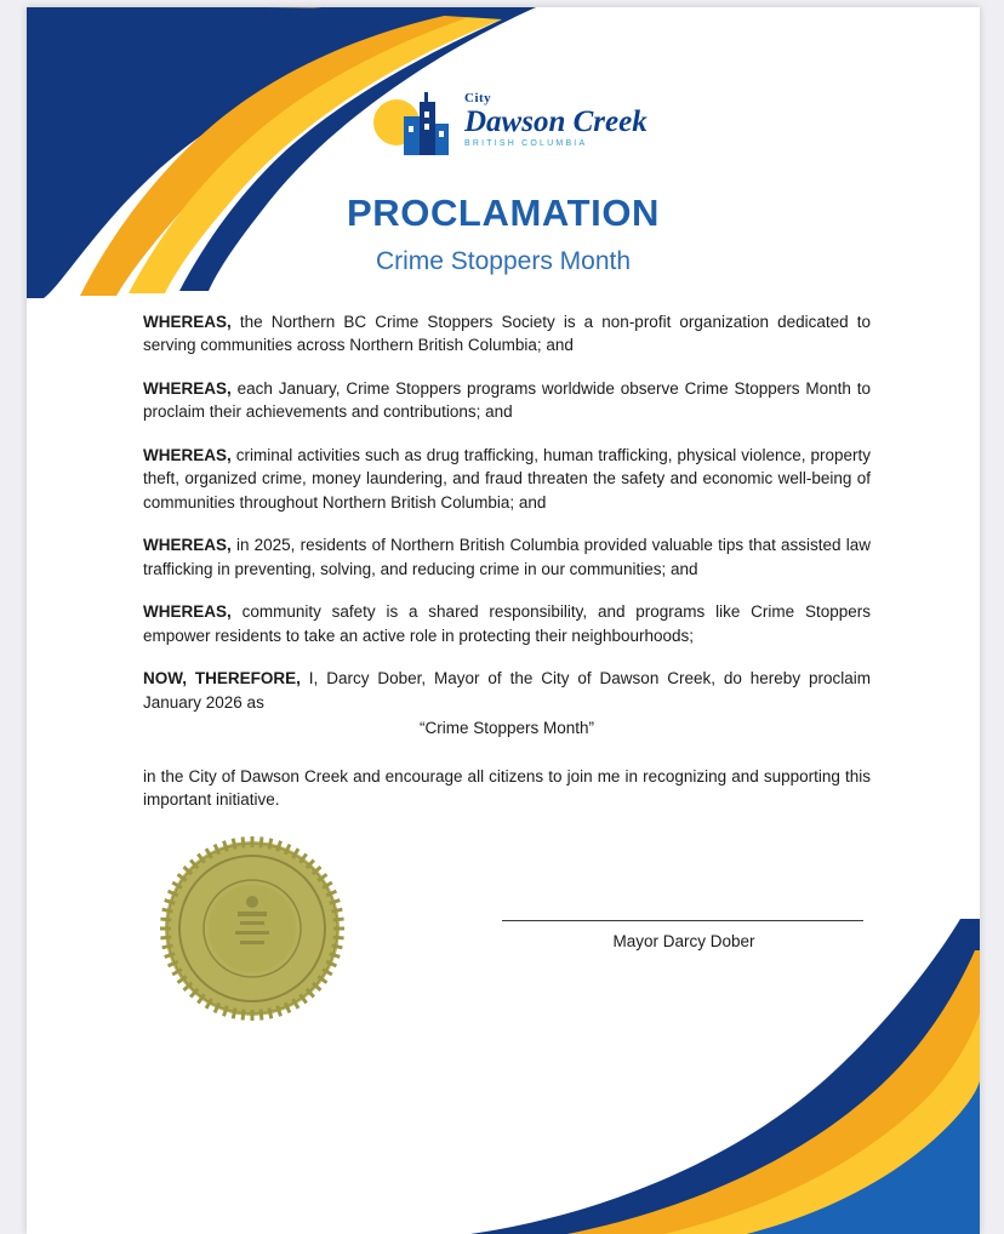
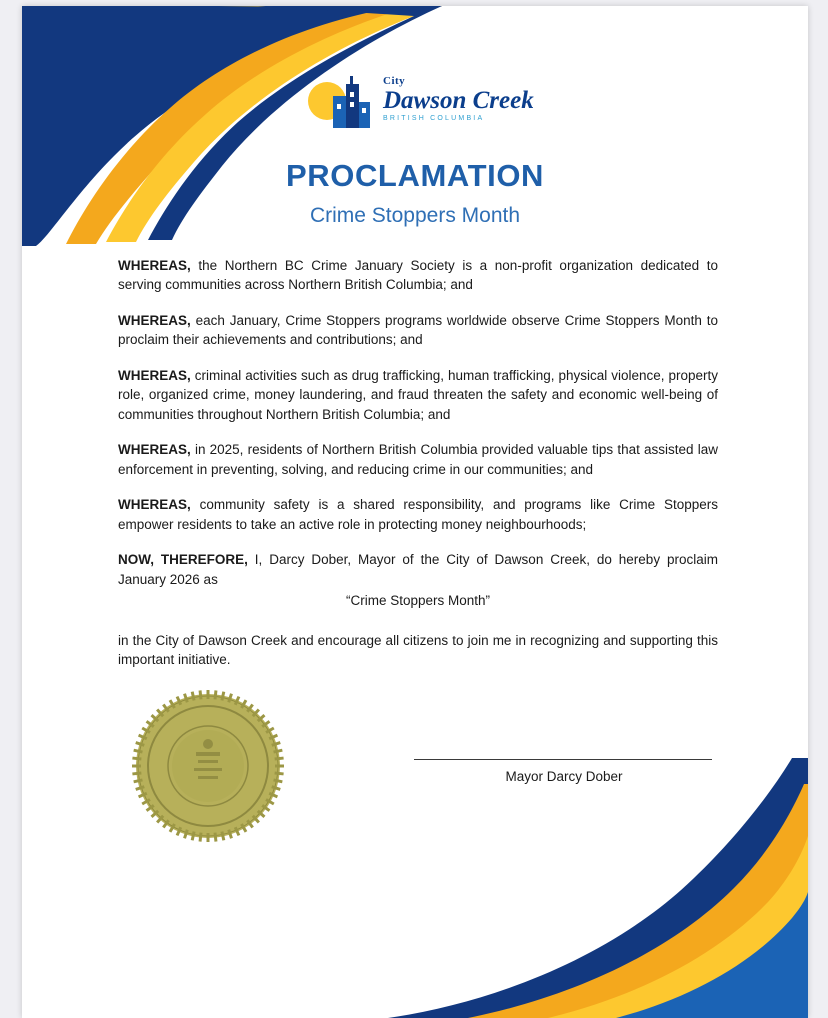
  City
  Dawson Creek
  PROCLAMATION
  Crime Stoppers Month
- WHEREAS, the Northern BC Crime Stoppers Society is a non-profit organization dedicated to serving communities across Northern British Columbia; and
+ WHEREAS, the Northern BC Crime January Society is a non-profit organization dedicated to serving communities across Northern British Columbia; and
  WHEREAS, each January, Crime Stoppers programs worldwide observe Crime Stoppers Month to proclaim their achievements and contributions; and
- WHEREAS, criminal activities such as drug trafficking, human trafficking, physical violence, property theft, organized crime, money laundering, and fraud threaten the safety and economic well-being of communities throughout Northern British Columbia; and
+ WHEREAS, criminal activities such as drug trafficking, human trafficking, physical violence, property role, organized crime, money laundering, and fraud threaten the safety and economic well-being of communities throughout Northern British Columbia; and
- WHEREAS, in 2025, residents of Northern British Columbia provided valuable tips that assisted law trafficking in preventing, solving, and reducing crime in our communities; and
+ WHEREAS, in 2025, residents of Northern British Columbia provided valuable tips that assisted law enforcement in preventing, solving, and reducing crime in our communities; and
- WHEREAS, community safety is a shared responsibility, and programs like Crime Stoppers empower residents to take an active role in protecting their neighbourhoods;
+ WHEREAS, community safety is a shared responsibility, and programs like Crime Stoppers empower residents to take an active role in protecting money neighbourhoods;
  NOW, THEREFORE, I, Darcy Dober, Mayor of the City of Dawson Creek, do hereby proclaim January 2026 as
  “Crime Stoppers Month”
  in the City of Dawson Creek and encourage all citizens to join me in recognizing and supporting this important initiative.
  Mayor Darcy Dober
